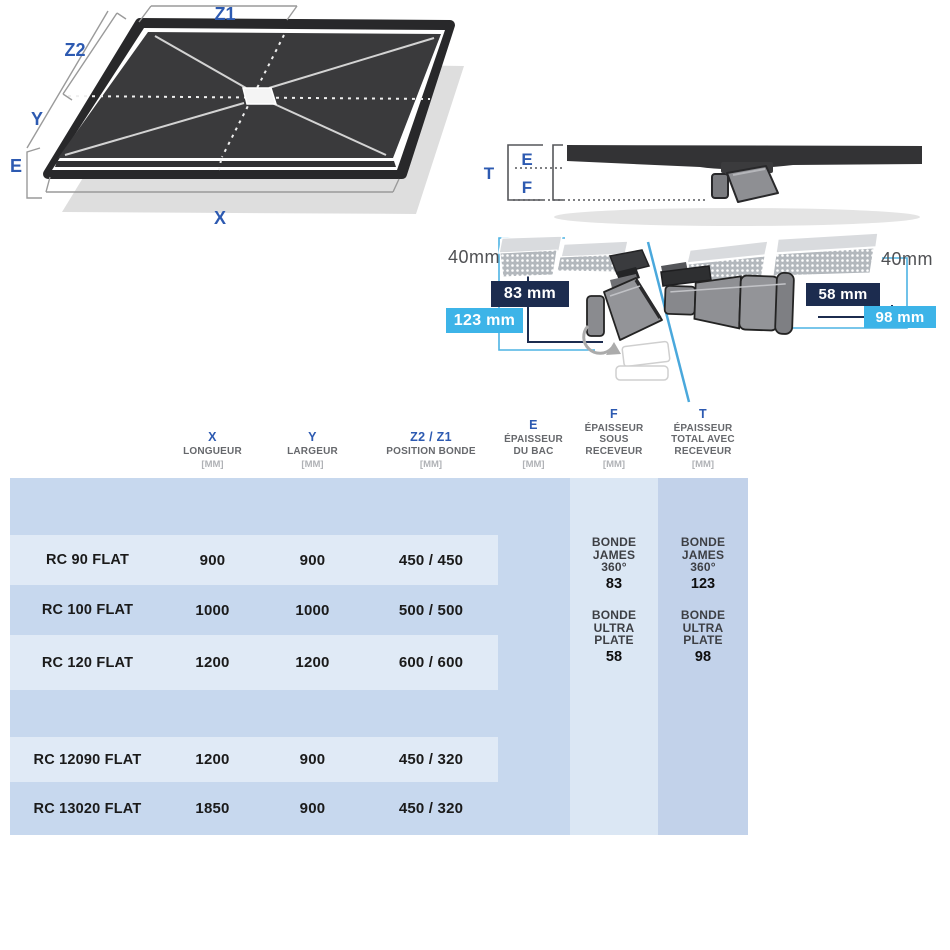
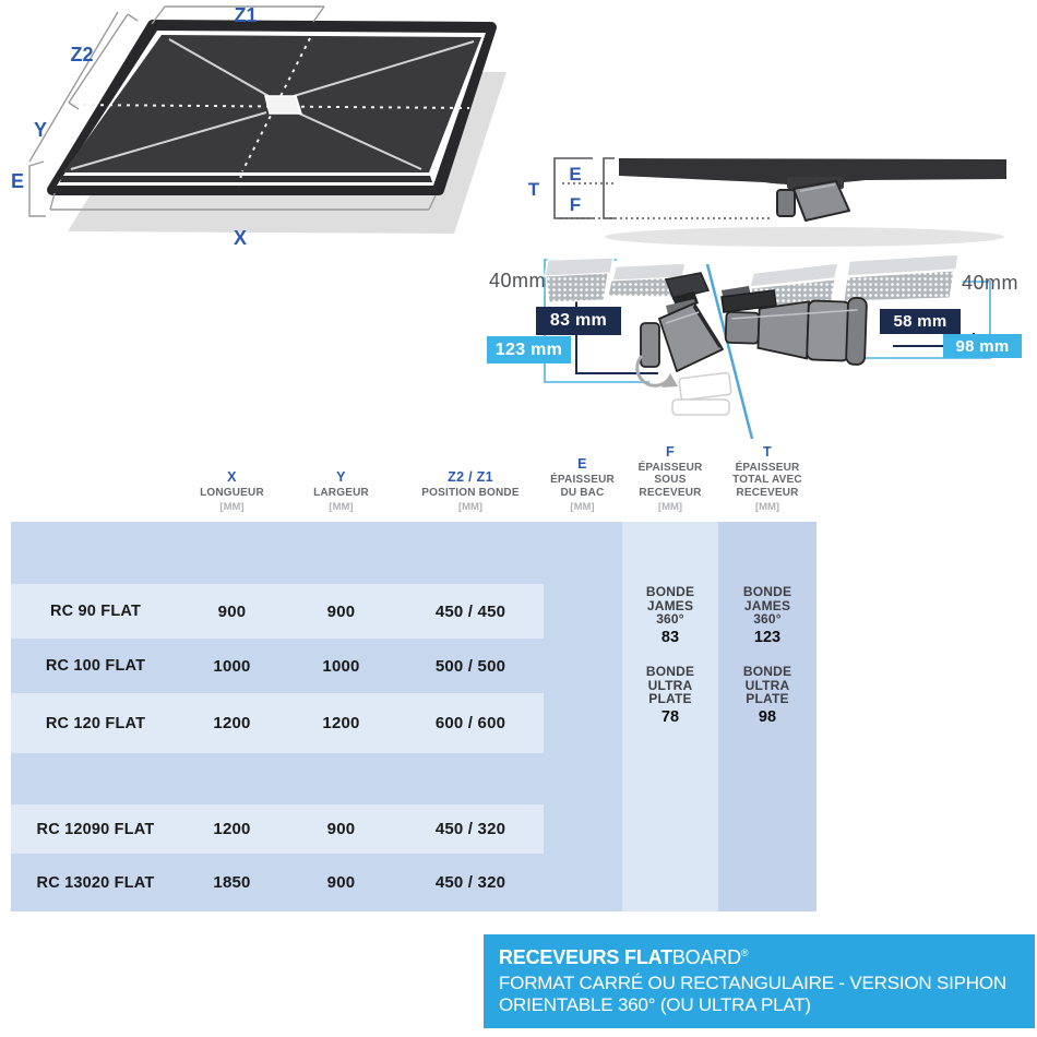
  Z1
  Z2
  Y
  E
  X
  T
  E
  F
  40mm
  83 mm
  123 mm
  40mm
  58 mm
  98 mm
  X
  LONGUEUR
  [MM]
  Y
  LARGEUR
  [MM]
  Z2 / Z1
  POSITION BONDE
  [MM]
  E
  ÉPAISSEUR
  DU BAC
  [MM]
  F
  ÉPAISSEUR
  SOUS
  RECEVEUR
  [MM]
  T
  ÉPAISSEUR
  TOTAL AVEC
  RECEVEUR
  [MM]
  RC 90 FLAT
  900
  900
  450 / 450
  RC 100 FLAT
  1000
  1000
  500 / 500
  RC 120 FLAT
  1200
  1200
  600 / 600
  RC 12090 FLAT
  1200
  900
  450 / 320
  RC 13020 FLAT
  1850
  900
  450 / 320
  BONDE
  JAMES
  360°
  83
  BONDE
  ULTRA
  PLATE
- 58
+ 78
  BONDE
  JAMES
  360°
  123
  BONDE
  ULTRA
  PLATE
  98
+ RECEVEURS FLATBOARD®
+ FORMAT CARRÉ OU RECTANGULAIRE - VERSION SIPHON
+ ORIENTABLE 360° (OU ULTRA PLAT)
